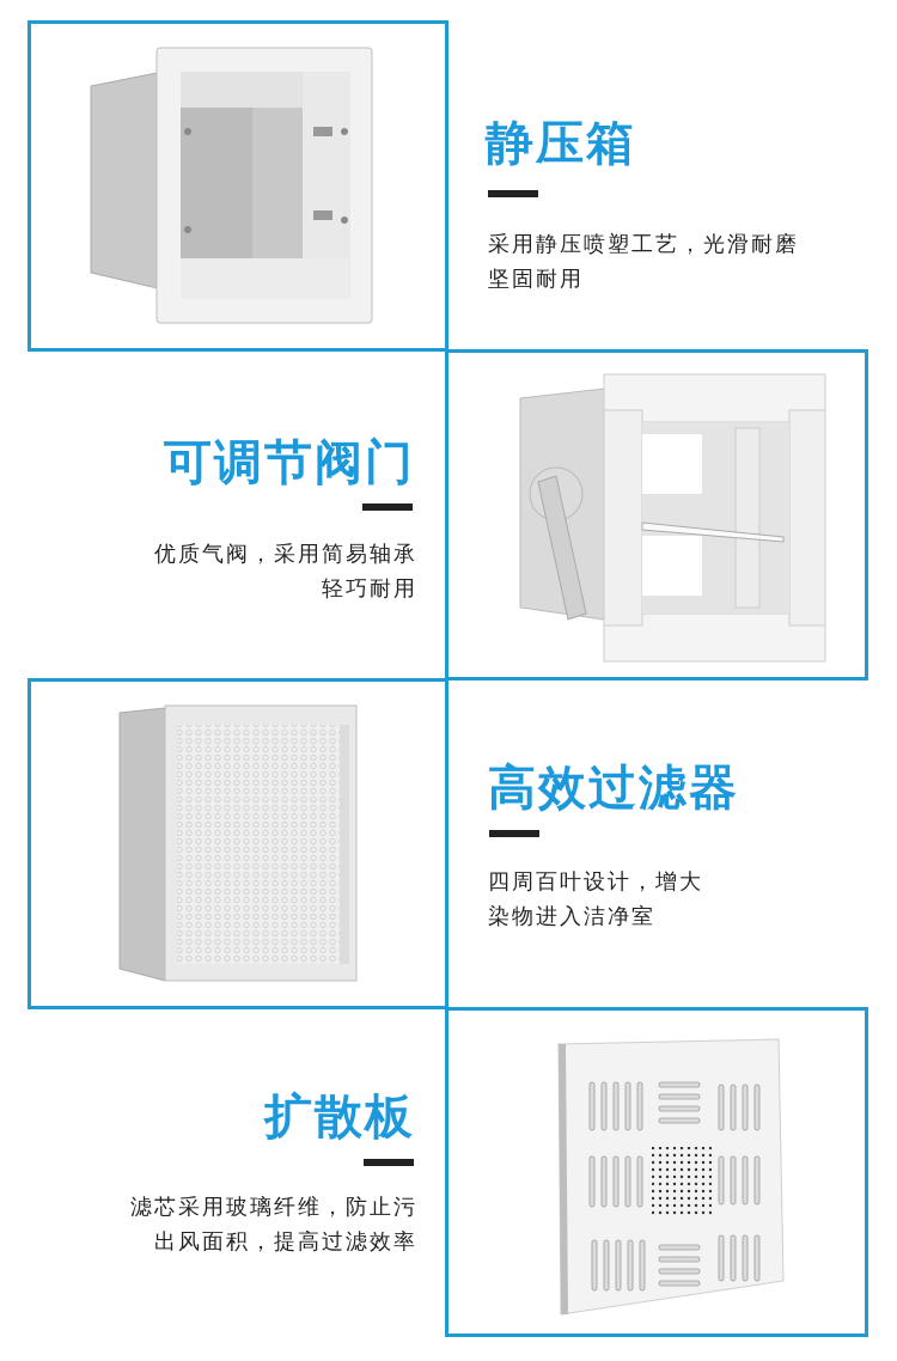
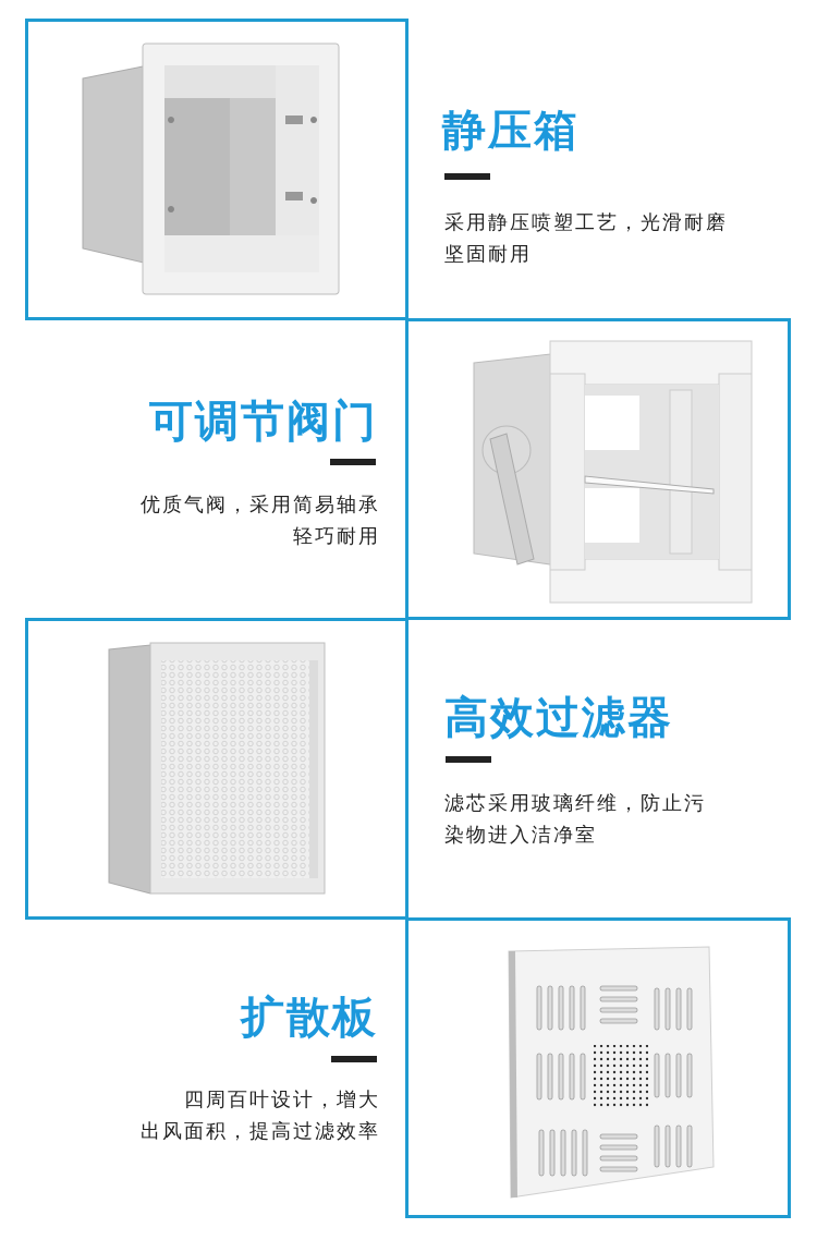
  静压箱
  采用静压喷塑工艺，光滑耐磨
  坚固耐用
  可调节阀门
  优质气阀，采用简易轴承
  轻巧耐用
  高效过滤器
- 四周百叶设计，增大
+ 滤芯采用玻璃纤维，防止污
  染物进入洁净室
  扩散板
- 滤芯采用玻璃纤维，防止污
+ 四周百叶设计，增大
  出风面积，提高过滤效率
